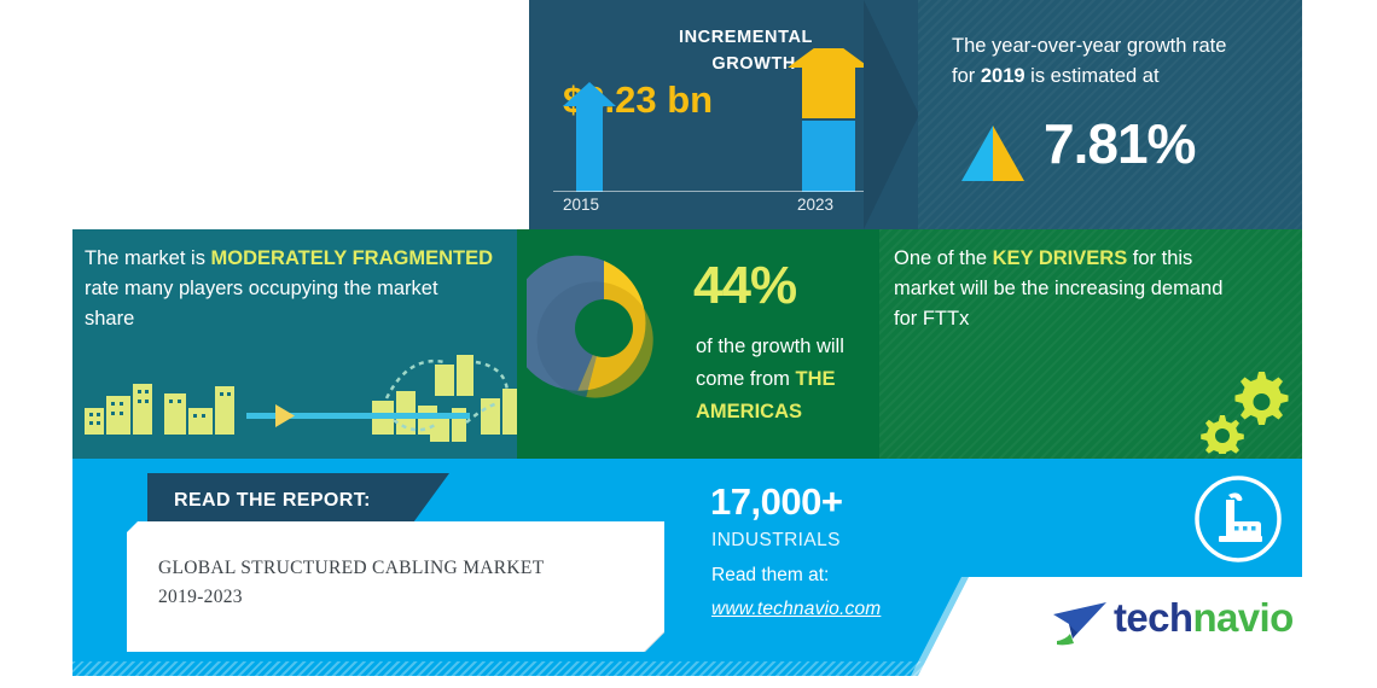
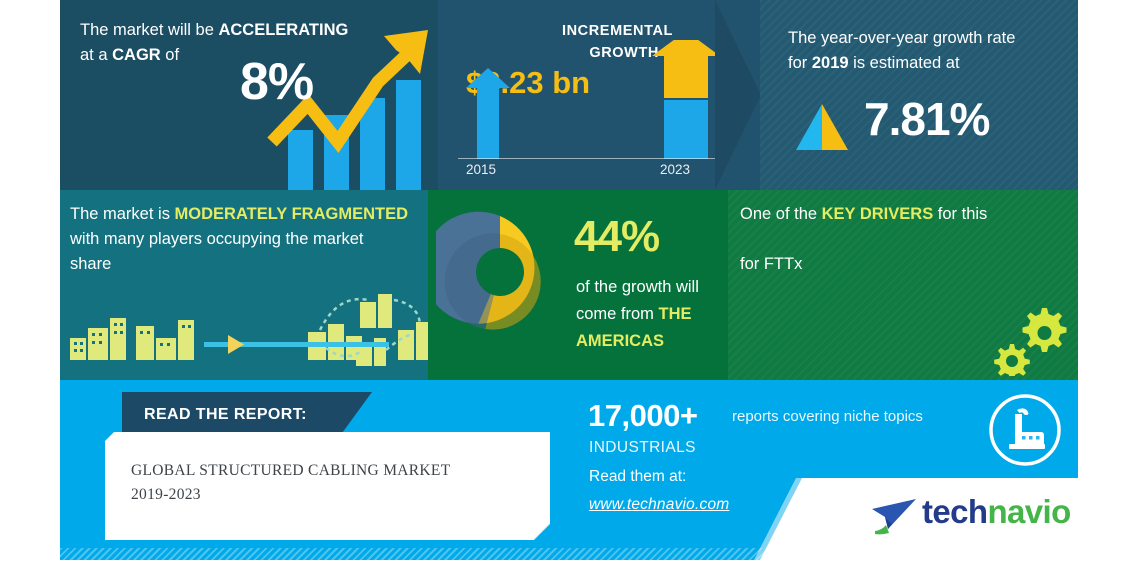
+ The market will be ACCELERATING
+ at a CAGR of
+ 8%
  INCREMENTAL
  GROWTH
  .23 bn
  2015
  2023
  The year-over-year growth rate
  for 2019 is estimated at
  7.81%
  The market is MODERATELY FRAGMENTED
- rate many players occupying the market
+ with many players occupying the market
  share
  44%
  of the growth will
  come from THE
  AMERICAS
  One of the KEY DRIVERS for this
- market will be the increasing demand
  for FTTx
  READ THE REPORT:
  GLOBAL STRUCTURED CABLING MARKET
  2019-2023
  17,000+
+ reports covering niche topics
  INDUSTRIALS
  Read them at:
  www.technavio.com
  technavio
